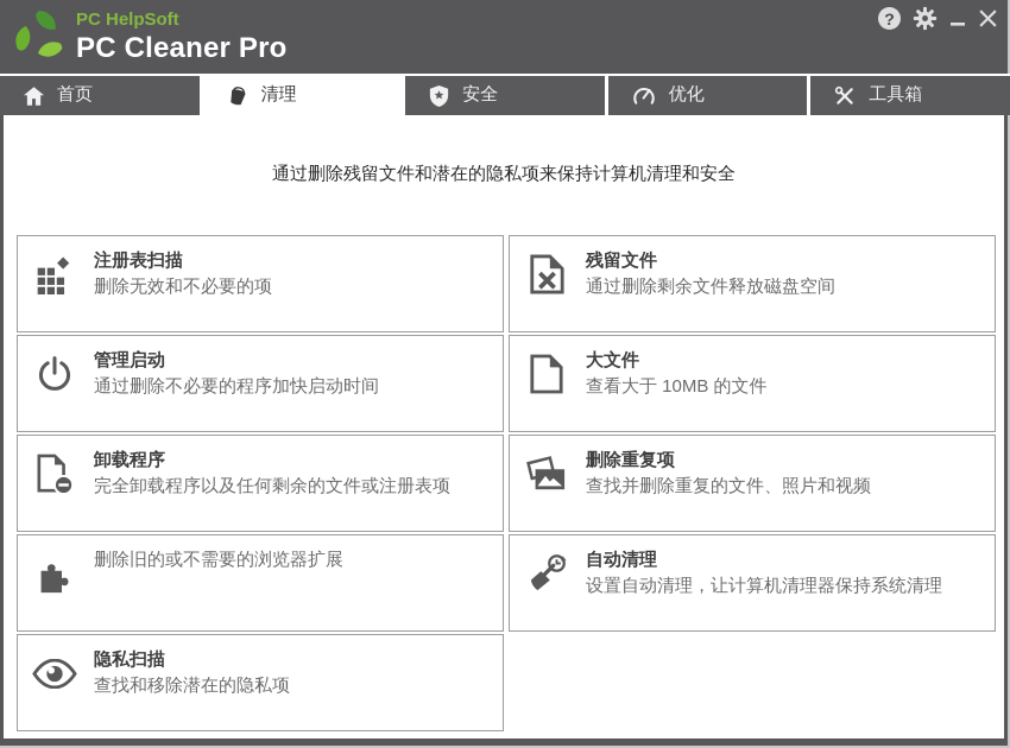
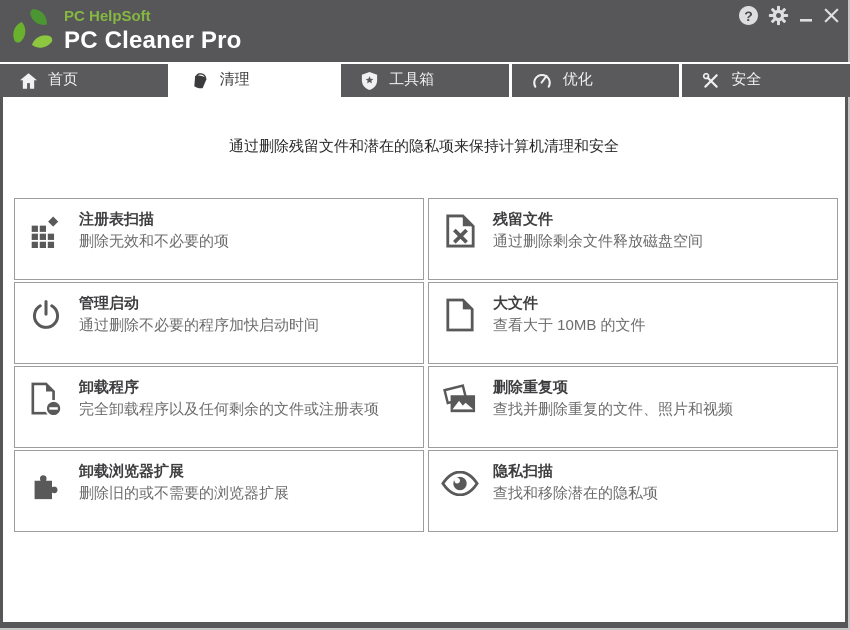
  PC HelpSoft
  PC Cleaner Pro
  ?
  首页
  清理
- 安全
+ 工具箱
  优化
- 工具箱
+ 安全
  通过删除残留文件和潜在的隐私项来保持计算机清理和安全
  注册表扫描
  删除无效和不必要的项
  残留文件
  通过删除剩余文件释放磁盘空间
  管理启动
  通过删除不必要的程序加快启动时间
  大文件
  查看大于 10MB 的文件
  卸载程序
  完全卸载程序以及任何剩余的文件或注册表项
  删除重复项
  查找并删除重复的文件、照片和视频
+ 卸载浏览器扩展
  删除旧的或不需要的浏览器扩展
- 自动清理
- 设置自动清理，让计算机清理器保持系统清理
  隐私扫描
  查找和移除潜在的隐私项
